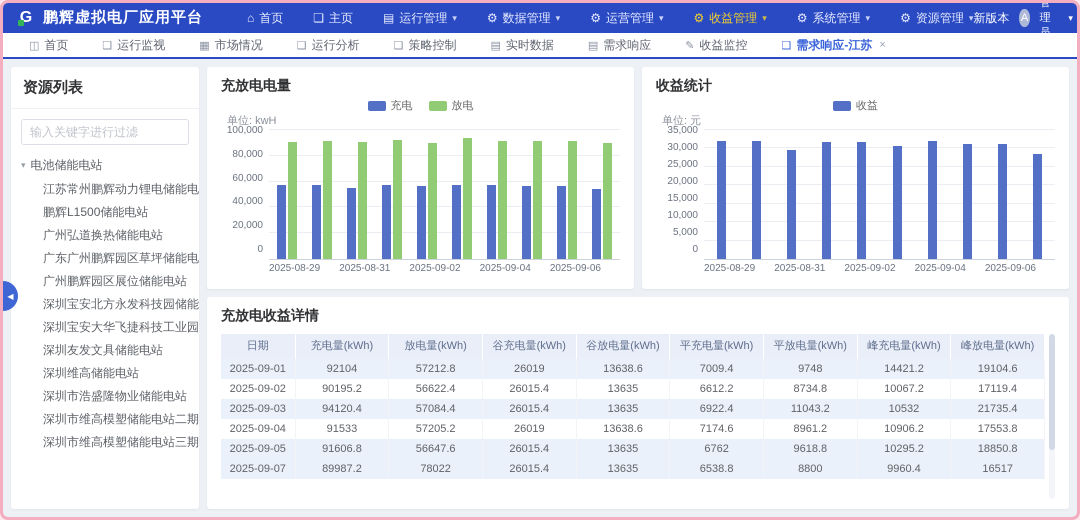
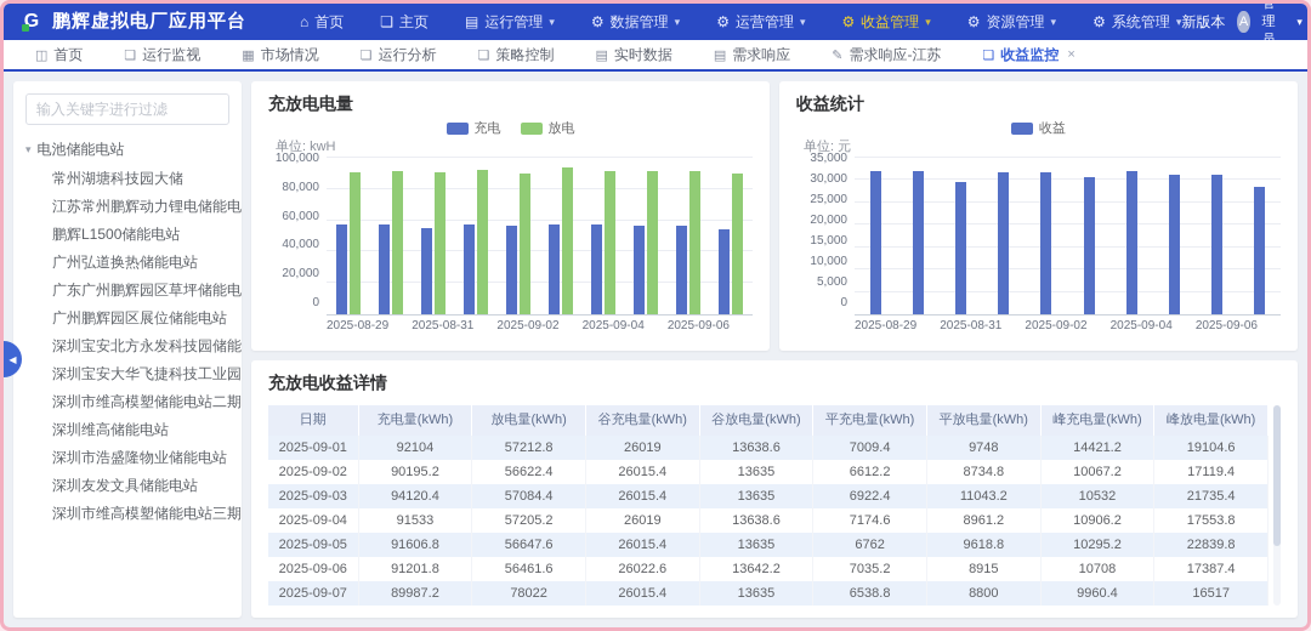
  G
  鹏辉虚拟电厂应用平台
  ⌂
  首页
  ❏
  主页
  ▤
  运行管理
  ▾
  ⚙
  数据管理
  ▾
  ⚙
  运营管理
  ▾
  ⚙
  收益管理
  ▾
  ⚙
- 系统管理
+ 资源管理
  ▾
  ⚙
- 资源管理
+ 系统管理
  ▾
  新版本
  A
  管理员
  ▾
  ◫
  首页
  ❏
  运行监视
  ▦
  市场情况
  ❏
  运行分析
  ❏
  策略控制
  ▤
  实时数据
  ▤
  需求响应
  ✎
- 收益监控
+ 需求响应-江苏
  ❏
- 需求响应-江苏
+ 收益监控
  ×
- 资源列表
  输入关键字进行过滤
  ▾
  电池储能电站
+ 常州湖塘科技园大储
  江苏常州鹏辉动力锂电储能电
  鹏辉L1500储能电站
  广州弘道换热储能电站
  广东广州鹏辉园区草坪储能电
  广州鹏辉园区展位储能电站
  深圳宝安北方永发科技园储能
  深圳宝安大华飞捷科技工业园
- 深圳友发文具储能电站
+ 深圳市维高模塑储能电站二期
  深圳维高储能电站
  深圳市浩盛隆物业储能电站
- 深圳市维高模塑储能电站二期
+ 深圳友发文具储能电站
  深圳市维高模塑储能电站三期
  ◀
  充放电电量
  充电
  放电
  单位: kwH
  100,000
  80,000
  60,000
  40,000
  20,000
  0
  2025-08-29
  2025-08-31
  2025-09-02
  2025-09-04
  2025-09-06
  收益统计
  收益
  单位: 元
  35,000
  30,000
  25,000
  20,000
  15,000
  10,000
  5,000
  0
  2025-08-29
  2025-08-31
  2025-09-02
  2025-09-04
  2025-09-06
  充放电收益详情
  日期	充电量(kWh)	放电量(kWh)	谷充电量(kWh)	谷放电量(kWh)	平充电量(kWh)	平放电量(kWh)	峰充电量(kWh)	峰放电量(kWh)
  2025-09-01	92104	57212.8	26019	13638.6	7009.4	9748	14421.2	19104.6
  2025-09-02	90195.2	56622.4	26015.4	13635	6612.2	8734.8	10067.2	17119.4
  2025-09-03	94120.4	57084.4	26015.4	13635	6922.4	11043.2	10532	21735.4
  2025-09-04	91533	57205.2	26019	13638.6	7174.6	8961.2	10906.2	17553.8
- 2025-09-05	91606.8	56647.6	26015.4	13635	6762	9618.8	10295.2	18850.8
+ 2025-09-05	91606.8	56647.6	26015.4	13635	6762	9618.8	10295.2	22839.8
+ 2025-09-06	91201.8	56461.6	26022.6	13642.2	7035.2	8915	10708	17387.4
  2025-09-07	89987.2	78022	26015.4	13635	6538.8	8800	9960.4	16517
